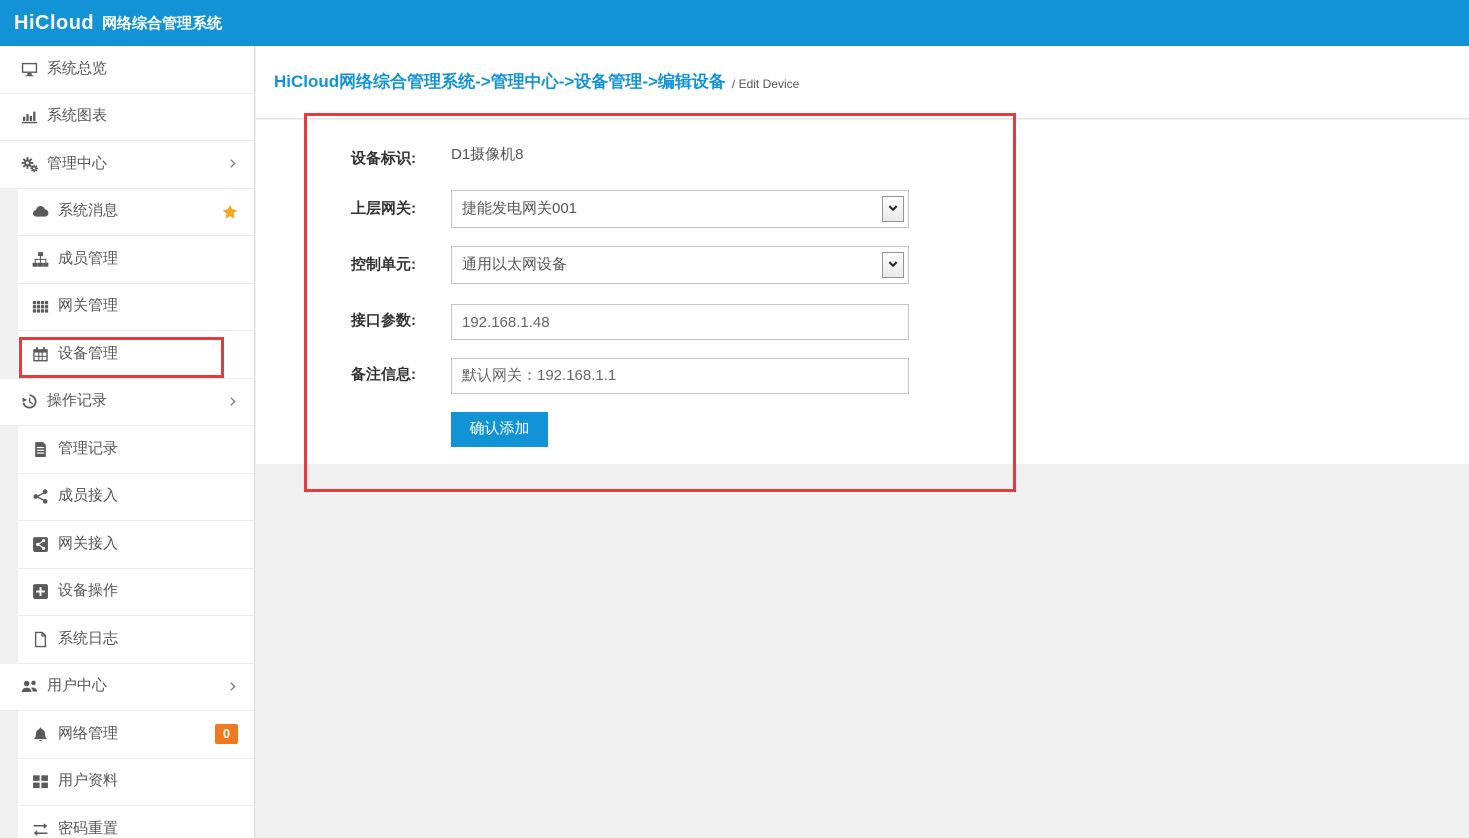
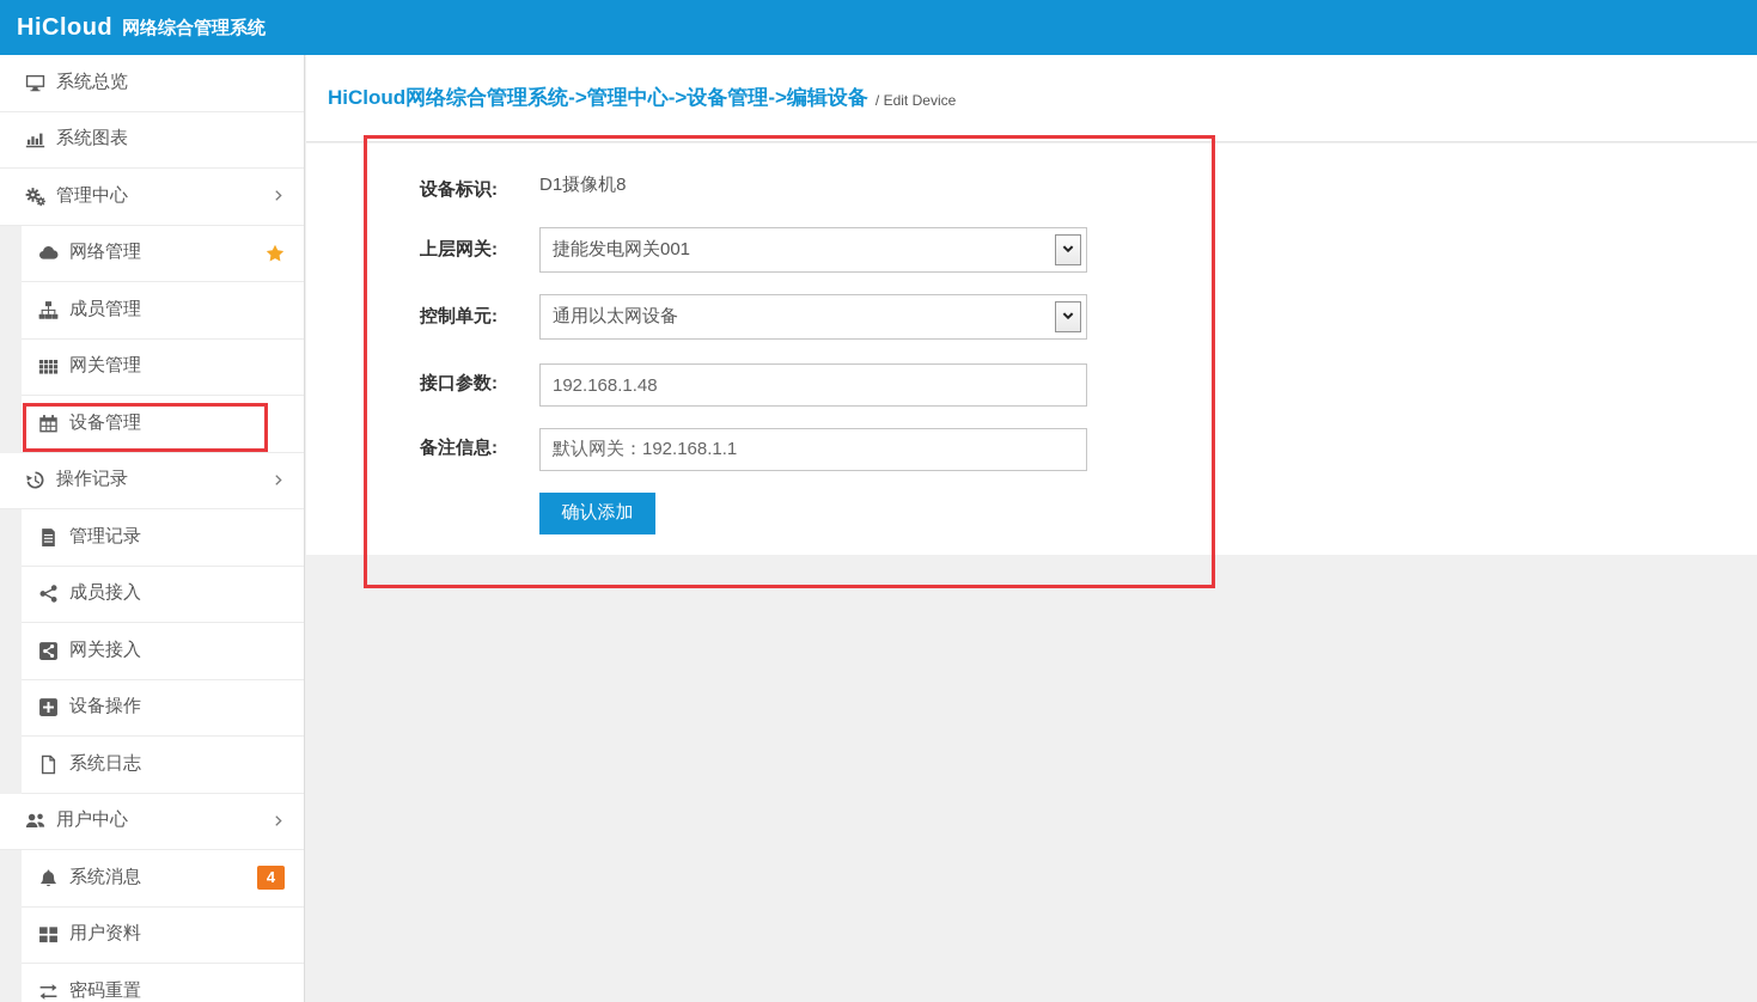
  HiCloud
  网络综合管理系统
  系统总览
  系统图表
  管理中心
- 系统消息
+ 网络管理
  成员管理
  网关管理
  设备管理
  操作记录
  管理记录
  成员接入
  网关接入
  设备操作
  系统日志
  用户中心
- 网络管理
+ 系统消息
- 0
+ 4
  用户资料
  密码重置
  HiCloud网络综合管理系统->管理中心->设备管理->编辑设备
  / Edit Device
  设备标识:
  D1摄像机8
  上层网关:
  捷能发电网关001
  控制单元:
  通用以太网设备
  接口参数:
  192.168.1.48
  备注信息:
  默认网关：192.168.1.1
  确认添加
